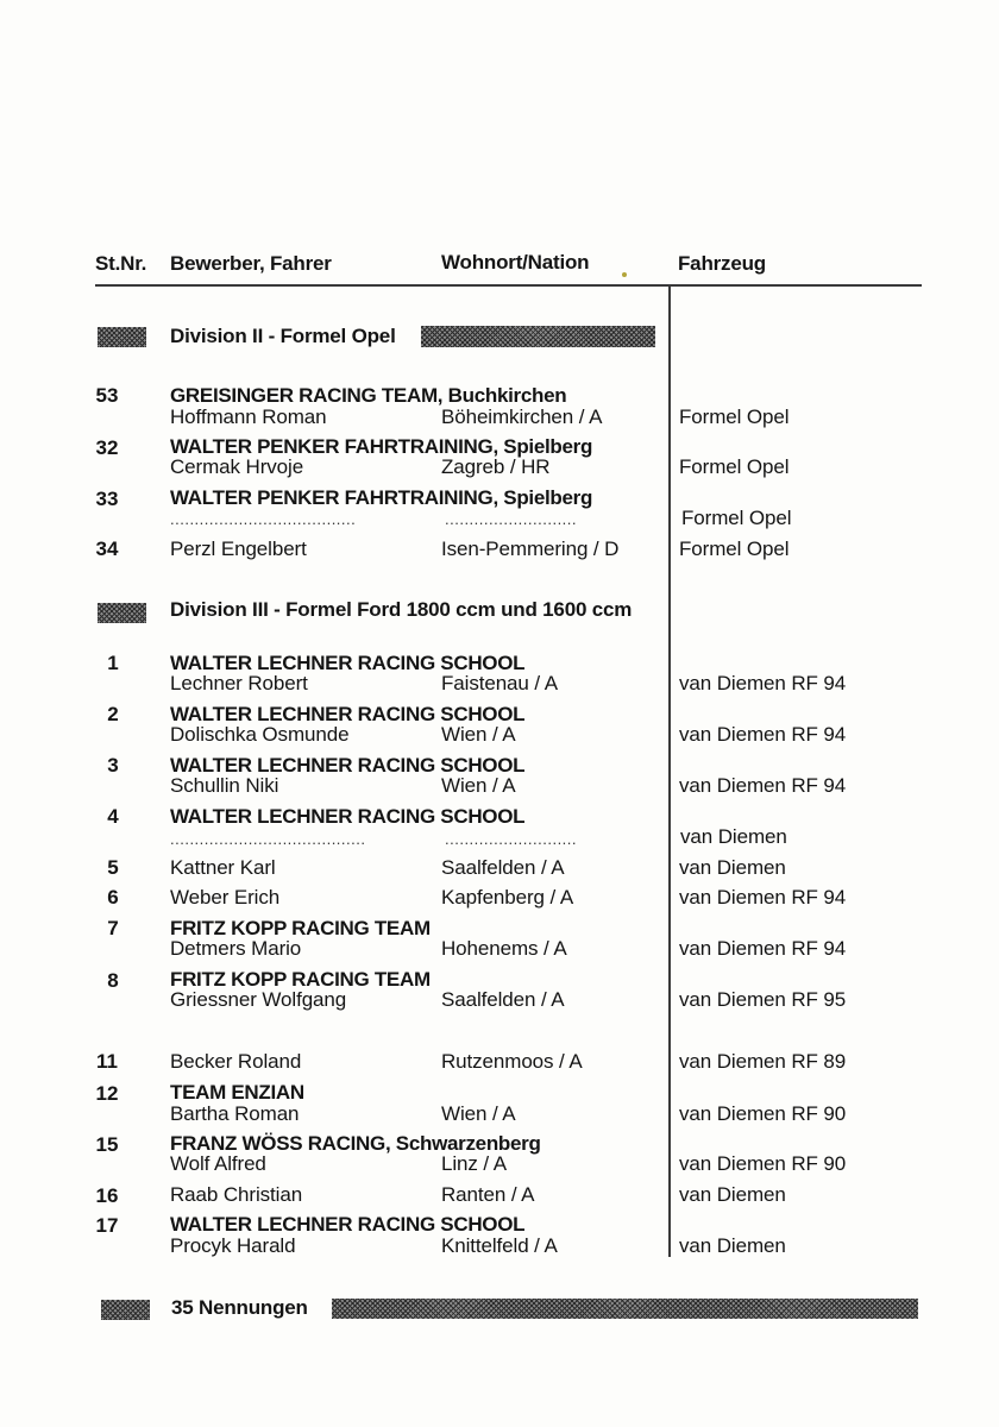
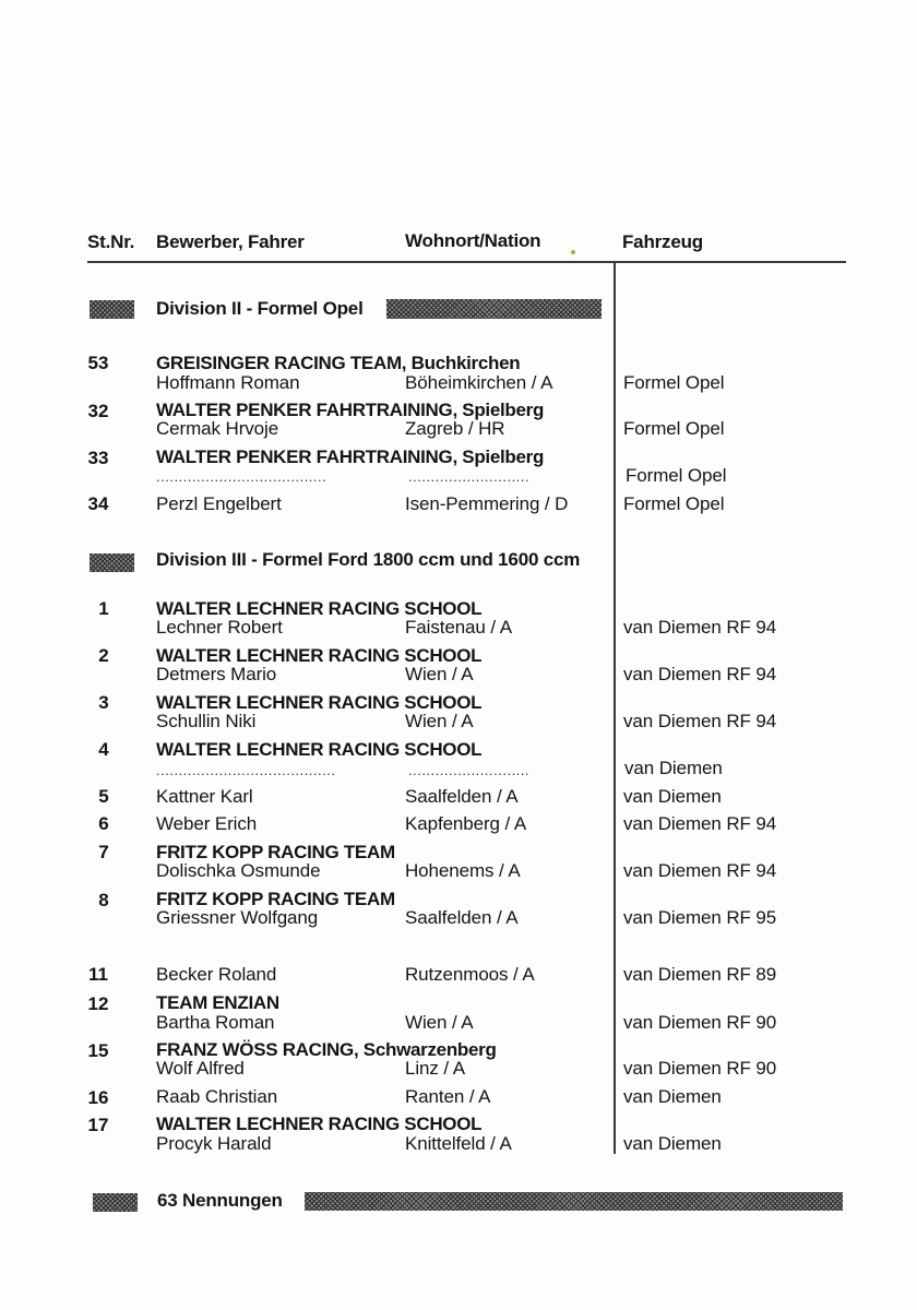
  St.Nr.
  Bewerber, Fahrer
  Wohnort/Nation
  Fahrzeug
  Division II - Formel Opel
  53
  GREISINGER RACING TEAM, Buchkirchen
  Hoffmann Roman
  Böheimkirchen / A
  Formel Opel
  32
  WALTER PENKER FAHRTRAINING, Spielberg
  Cermak Hrvoje
  Zagreb / HR
  Formel Opel
  33
  WALTER PENKER FAHRTRAINING, Spielberg
  ......................................
  ...........................
  Formel Opel
  34
  Perzl Engelbert
  Isen-Pemmering / D
  Formel Opel
  Division III - Formel Ford 1800 ccm und 1600 ccm
  1
  WALTER LECHNER RACING SCHOOL
  Lechner Robert
  Faistenau / A
  van Diemen RF 94
  2
  WALTER LECHNER RACING SCHOOL
- Dolischka Osmunde
+ Detmers Mario
  Wien / A
  van Diemen RF 94
  3
  WALTER LECHNER RACING SCHOOL
  Schullin Niki
  Wien / A
  van Diemen RF 94
  4
  WALTER LECHNER RACING SCHOOL
  ........................................
  ...........................
  van Diemen
  5
  Kattner Karl
  Saalfelden / A
  van Diemen
  6
  Weber Erich
  Kapfenberg / A
  van Diemen RF 94
  7
  FRITZ KOPP RACING TEAM
- Detmers Mario
+ Dolischka Osmunde
  Hohenems / A
  van Diemen RF 94
  8
  FRITZ KOPP RACING TEAM
  Griessner Wolfgang
  Saalfelden / A
  van Diemen RF 95
  11
  Becker Roland
  Rutzenmoos / A
  van Diemen RF 89
  12
  TEAM ENZIAN
  Bartha Roman
  Wien / A
  van Diemen RF 90
  15
  FRANZ WÖSS RACING, Schwarzenberg
  Wolf Alfred
  Linz / A
  van Diemen RF 90
  16
  Raab Christian
  Ranten / A
  van Diemen
  17
  WALTER LECHNER RACING SCHOOL
  Procyk Harald
  Knittelfeld / A
  van Diemen
- 35 Nennungen
+ 63 Nennungen
